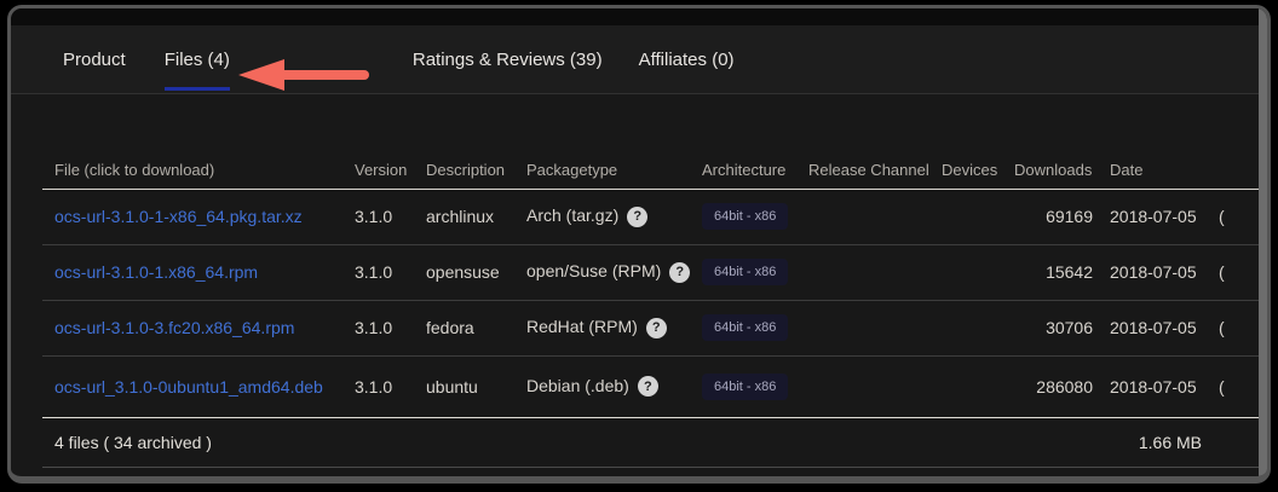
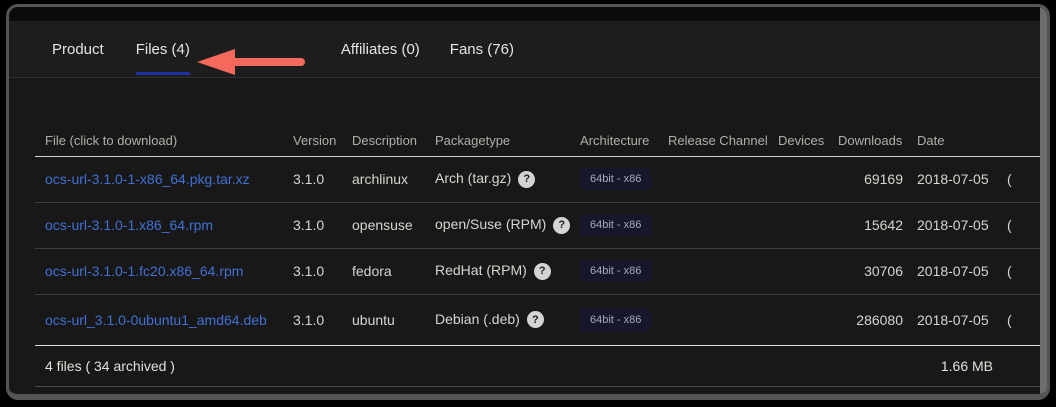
  Product
  Files (4)
- Ratings & Reviews (39)
  Affiliates (0)
+ Fans (76)
  File (click to download)	Version	Description	Packagetype	Architecture	Release Channel	Devices	Downloads	Date
  ocs-url-3.1.0-1-x86_64.pkg.tar.xz	3.1.0	archlinux	Arch (tar.gz) ?	64bit - x86			69169	2018-07-05	(
  ocs-url-3.1.0-1.x86_64.rpm	3.1.0	opensuse	open/Suse (RPM) ?	64bit - x86			15642	2018-07-05	(
- ocs-url-3.1.0-3.fc20.x86_64.rpm	3.1.0	fedora	RedHat (RPM) ?	64bit - x86			30706	2018-07-05	(
+ ocs-url-3.1.0-1.fc20.x86_64.rpm	3.1.0	fedora	RedHat (RPM) ?	64bit - x86			30706	2018-07-05	(
  ocs-url_3.1.0-0ubuntu1_amd64.deb	3.1.0	ubuntu	Debian (.deb) ?	64bit - x86			286080	2018-07-05	(
  4 files ( 34 archived )	1.66 MB
